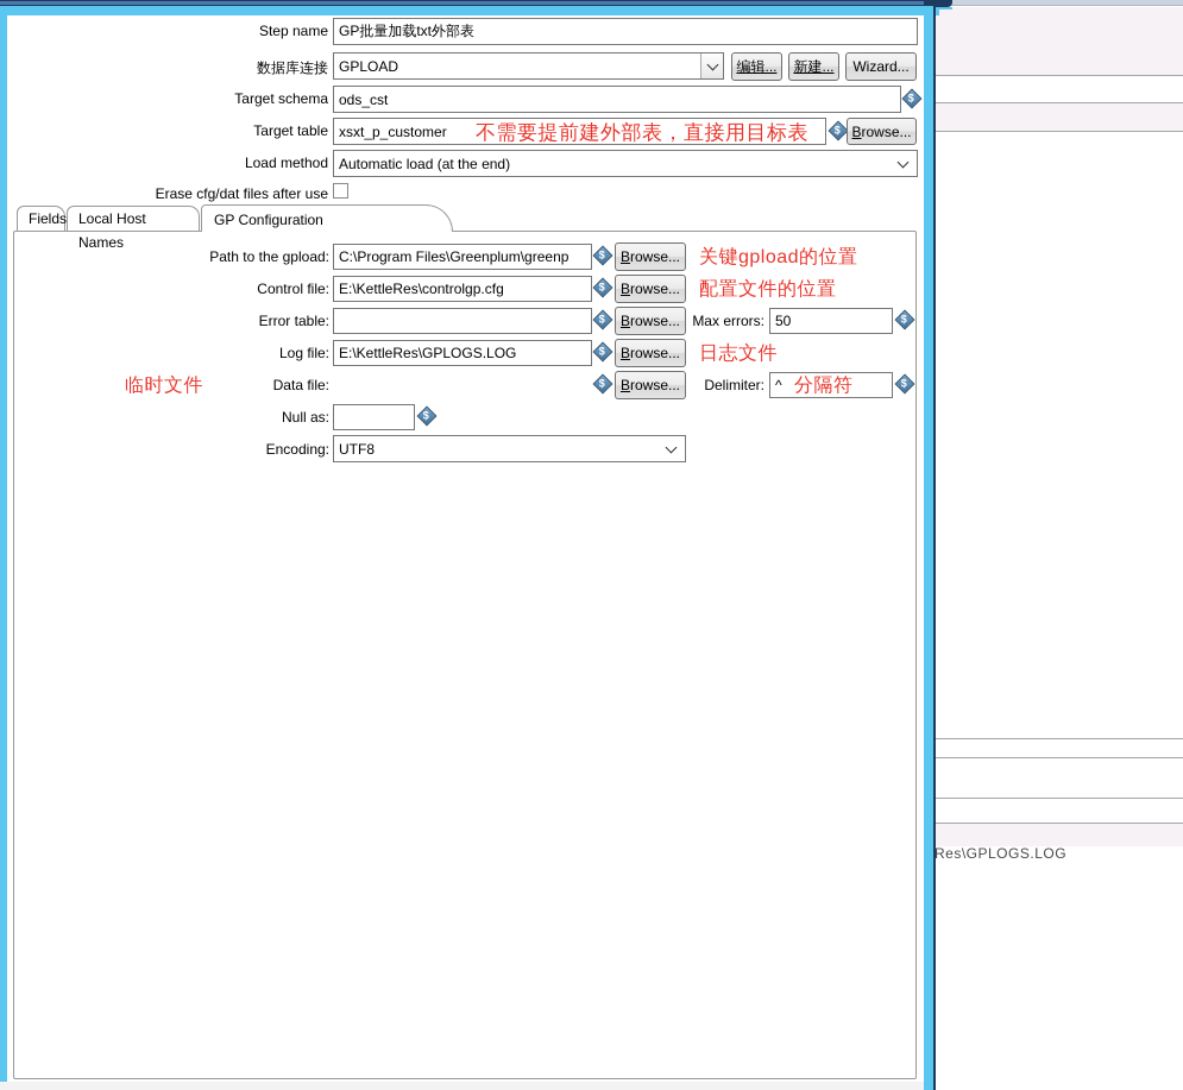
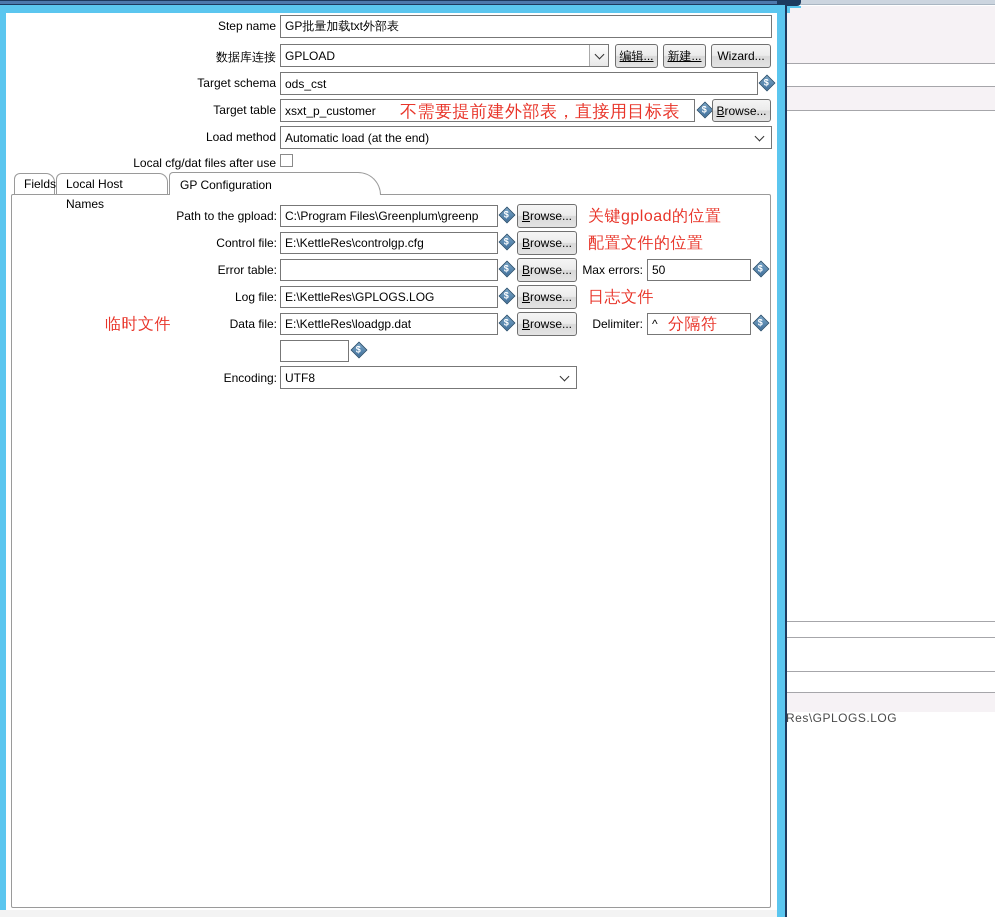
  Res\GPLOGS.LOG
  Step name
  GP批量加载txt外部表
  数据库连接
  GPLOAD
  编辑...
  新建...
  Wizard...
  Target schema
  ods_cst
  Target table
  xsxt_p_customer
  不需要提前建外部表，直接用目标表
  Browse...
  Load method
  Automatic load (at the end)
- Erase cfg/dat files after use
+ Local cfg/dat files after use
  Fields
  Local Host Names
  GP Configuration
  Path to the gpload:
  C:\Program Files\Greenplum\greenp
  Browse...
  关键gpload的位置
  Control file:
  E:\KettleRes\controlgp.cfg
  Browse...
  配置文件的位置
  Error table:
  Browse...
  Max errors:
  50
  Log file:
  E:\KettleRes\GPLOGS.LOG
  Browse...
  日志文件
  临时文件
  Data file:
+ E:\KettleRes\loadgp.dat
  Browse...
  Delimiter:
  ^
  分隔符
- Null as:
  Encoding:
  UTF8
